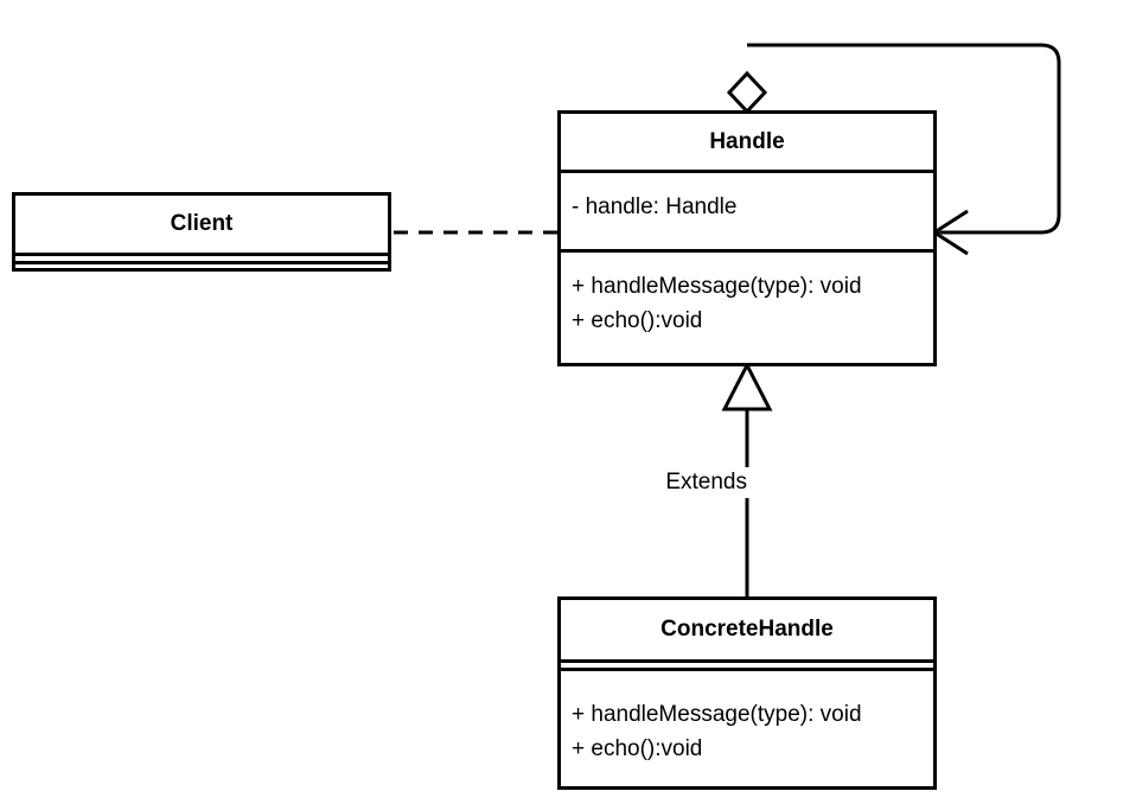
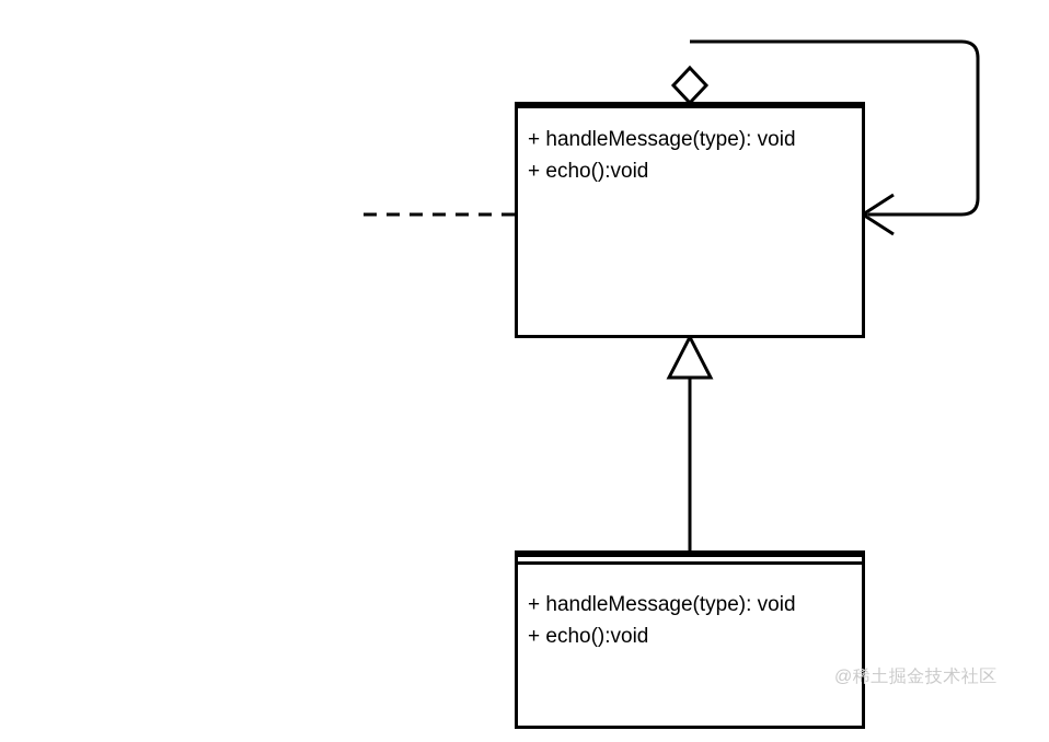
- Extends
- Client
- Handle
- - handle: Handle
  + handleMessage(type): void
  + echo():void
- ConcreteHandle
  + handleMessage(type): void
  + echo():void
+ @稀土掘金技术社区
